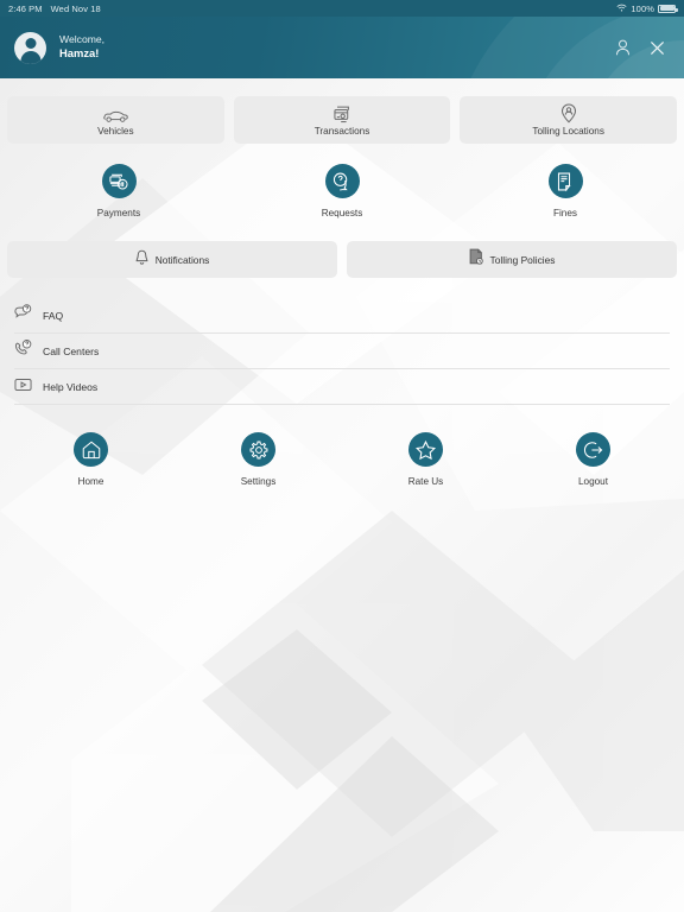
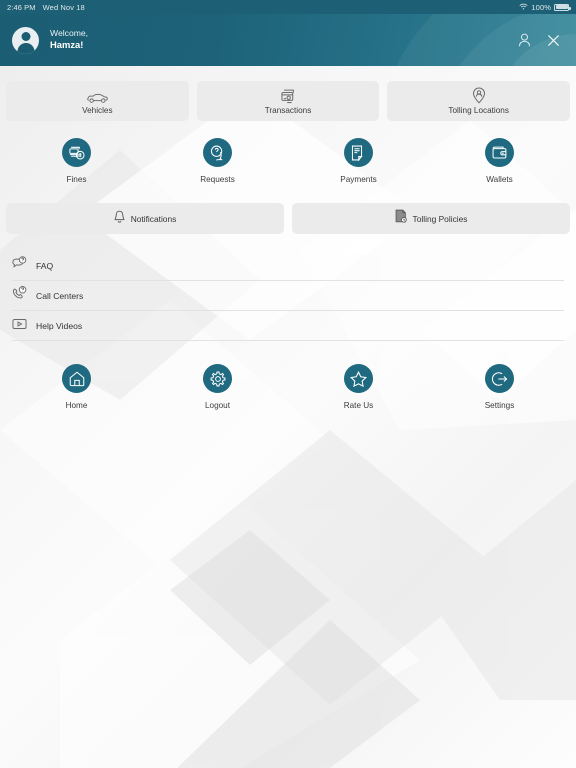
  2:46 PM
  Wed Nov 18
  100%
  Welcome,
  Hamza!
  Vehicles
  Transactions
  Tolling Locations
- Payments
+ Fines
  Requests
- Fines
+ Payments
+ Wallets
  Notifications
  Tolling Policies
  FAQ
  Call Centers
  Help Videos
  Home
- Settings
+ Logout
  Rate Us
- Logout
+ Settings
